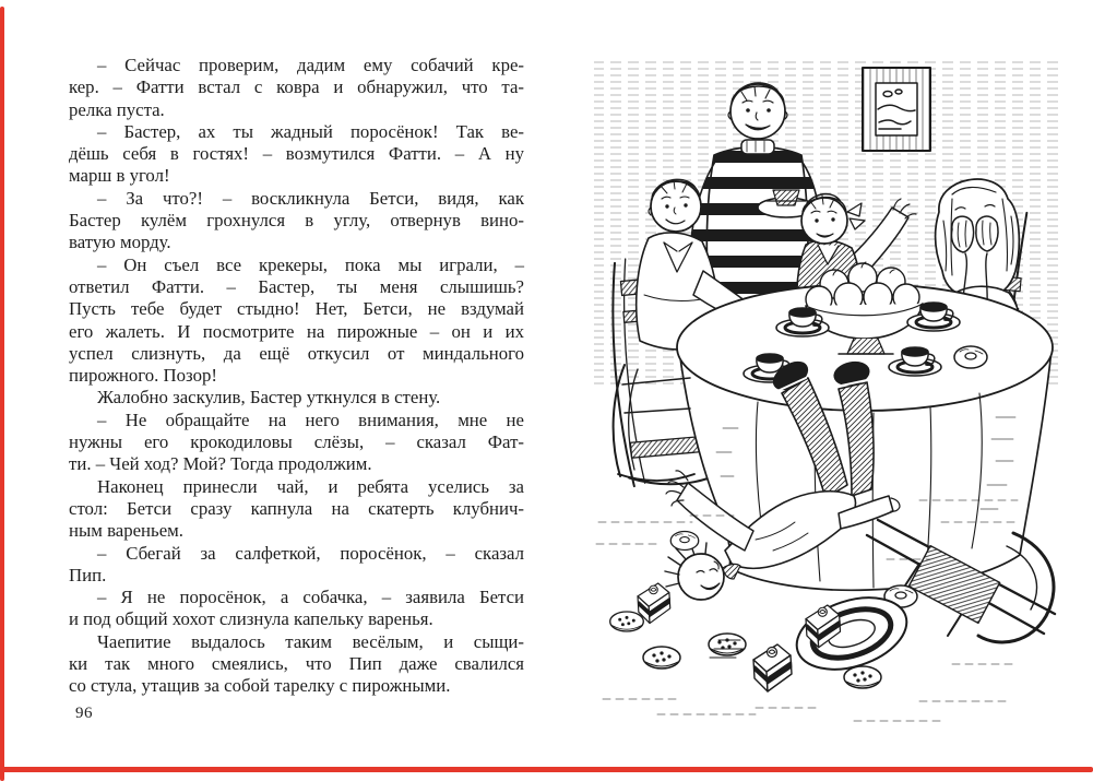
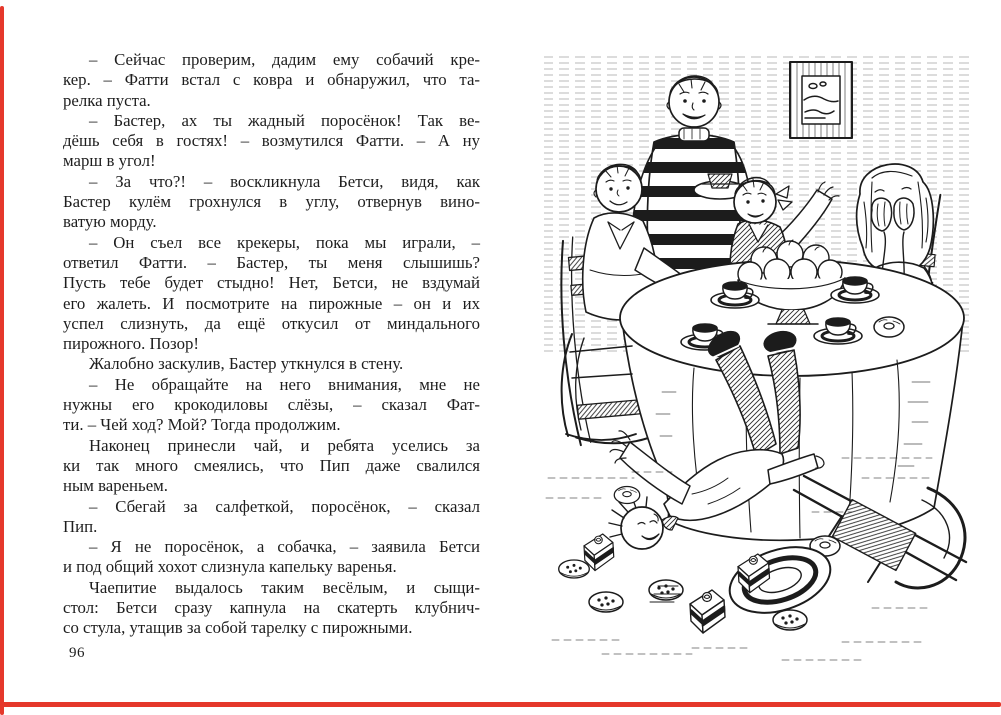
  – Сейчас проверим, дадим ему собачий кре-
  кер. – Фатти встал с ковра и обнаружил, что та-
  релка пуста.
  – Бастер, ах ты жадный поросёнок! Так ве-
  дёшь себя в гостях! – возмутился Фатти. – А ну
  марш в угол!
  – За что?! – воскликнула Бетси, видя, как
  Бастер кулём грохнулся в углу, отвернув вино-
  ватую морду.
  – Он съел все крекеры, пока мы играли, –
  ответил Фатти. – Бастер, ты меня слышишь?
  Пусть тебе будет стыдно! Нет, Бетси, не вздумай
  его жалеть. И посмотрите на пирожные – он и их
  успел слизнуть, да ещё откусил от миндального
  пирожного. Позор!
  Жалобно заскулив, Бастер уткнулся в стену.
  – Не обращайте на него внимания, мне не
  нужны его крокодиловы слёзы, – сказал Фат-
  ти. – Чей ход? Мой? Тогда продолжим.
  Наконец принесли чай, и ребята уселись за
- стол: Бетси сразу капнула на скатерть клубнич-
+ ки так много смеялись, что Пип даже свалился
  ным вареньем.
  – Сбегай за салфеткой, поросёнок, – сказал
  Пип.
  – Я не поросёнок, а собачка, – заявила Бетси
  и под общий хохот слизнула капельку варенья.
  Чаепитие выдалось таким весёлым, и сыщи-
- ки так много смеялись, что Пип даже свалился
+ стол: Бетси сразу капнула на скатерть клубнич-
  со стула, утащив за собой тарелку с пирожными.
  96
